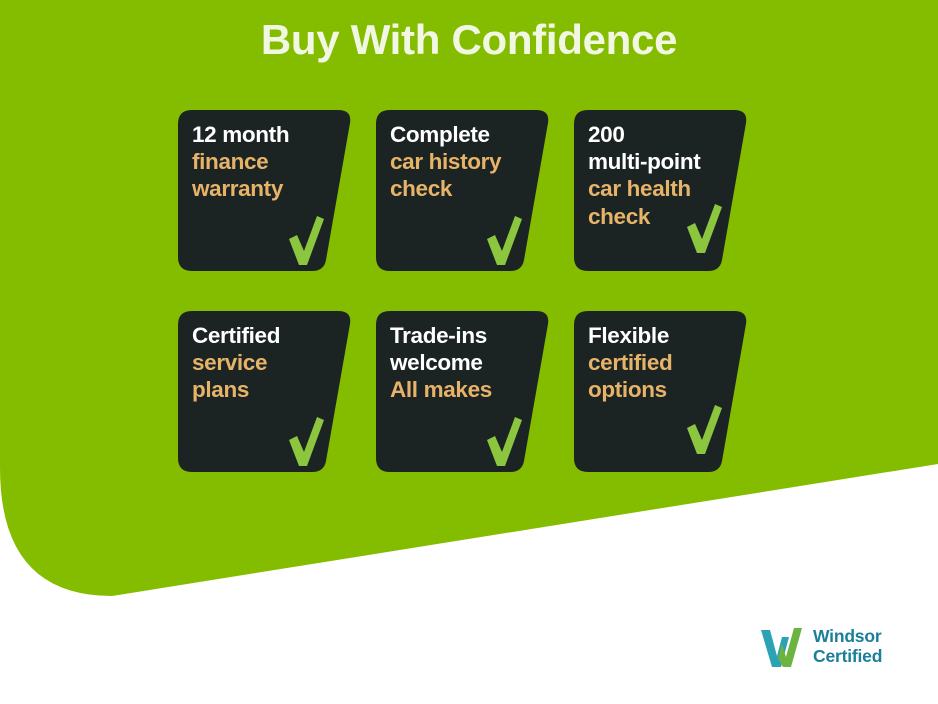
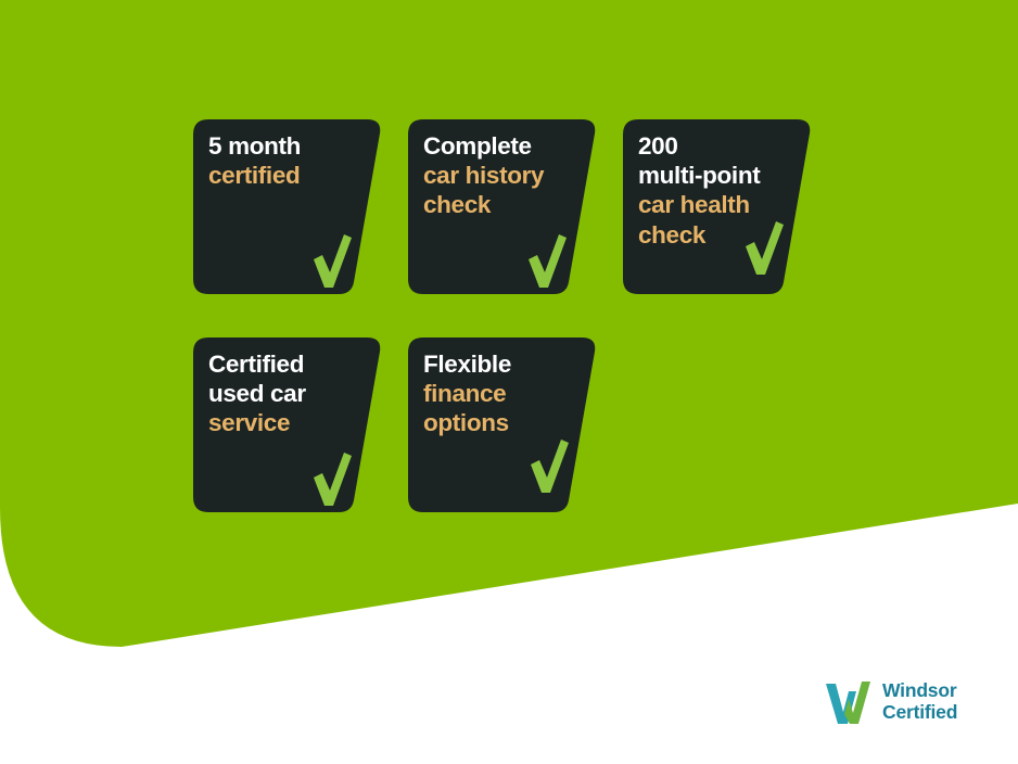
- Buy With Confidence
- 12 month
+ 5 month
- finance
+ certified
- warranty
  Complete
  car history
  check
  200
  multi-point
  car health
  check
  Certified
+ used car
  service
- plans
- Trade-ins
- welcome
- All makes
  Flexible
- certified
+ finance
  options
  Windsor
  Certified
